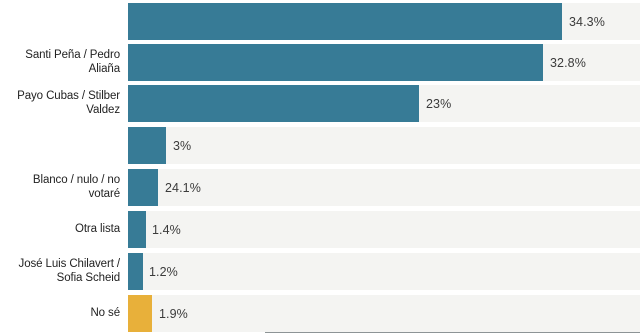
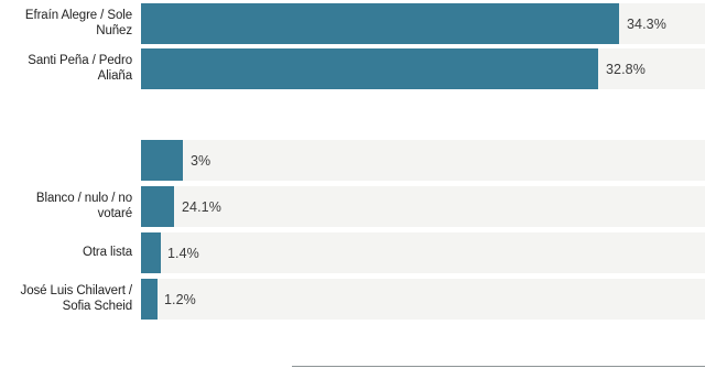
+ Efraín Alegre / Sole
+ Nuñez
  34.3%
  Santi Peña / Pedro
  Aliaña
  32.8%
- Payo Cubas / Stilber
- Valdez
- 23%
  3%
  Blanco / nulo / no
  votaré
  24.1%
  Otra lista
  1.4%
  José Luis Chilavert /
  Sofia Scheid
  1.2%
- No sé
- 1.9%
